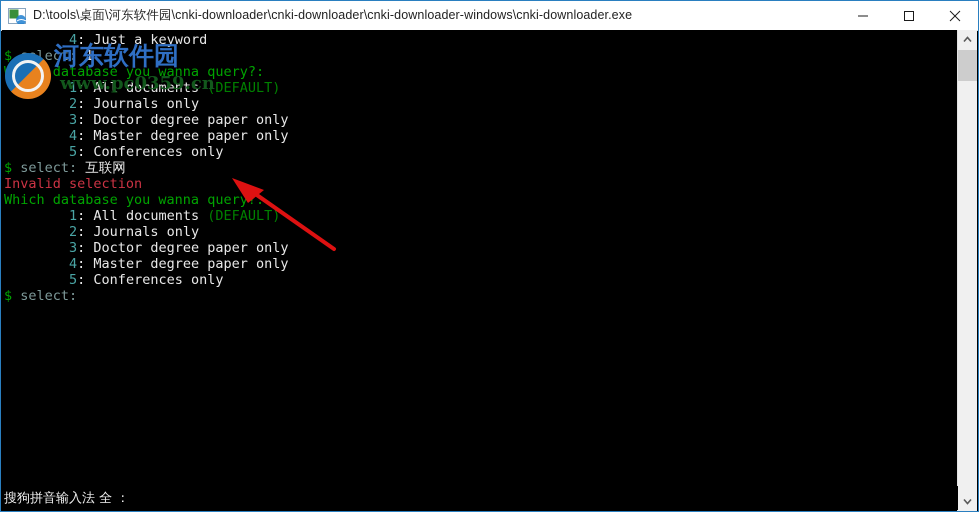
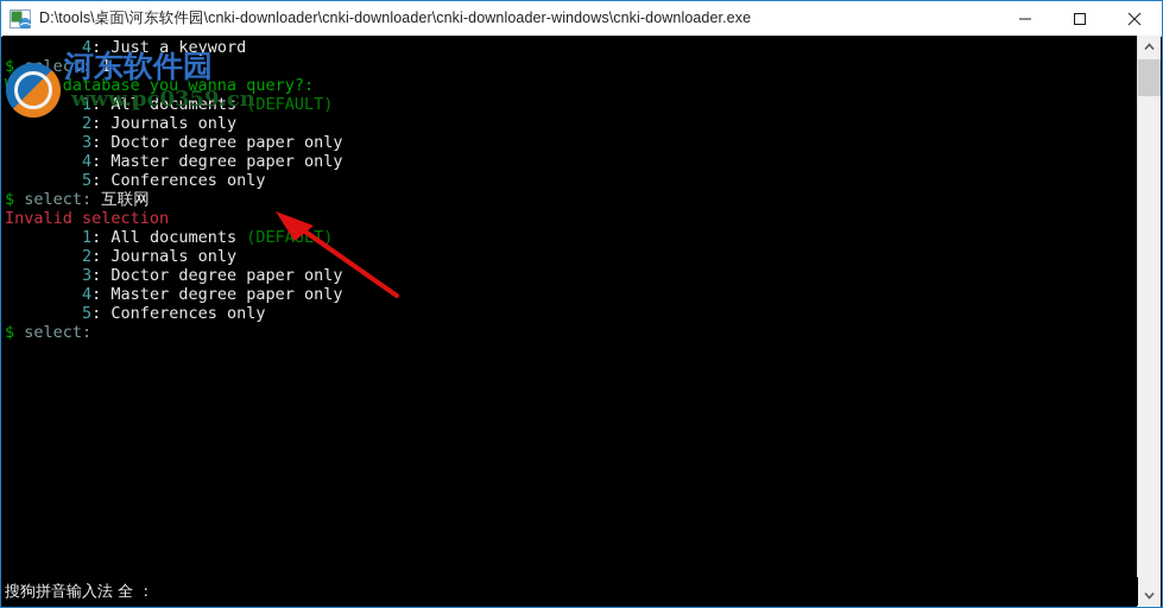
  D:\tools\桌面\河东软件园\cnki-downloader\cnki-downloader\cnki-downloader-windows\cnki-downloader.exe
  4: Just a keyword
  database you wanna query?:
  1: All documents (DEFAULT)
  2: Journals only
  3: Doctor degree paper only
  4: Master degree paper only
  5: Conferences only
  $ select: 互联网
  Invalid selection
- Which database you wanna query?:
  1: All documents (DEFAULT)
  2: Journals only
  3: Doctor degree paper only
  4: Master degree paper only
  5: Conferences only
  $ select:
  河东软件园
  www.pc0359.cn
  搜狗拼音输入法 全 ：
